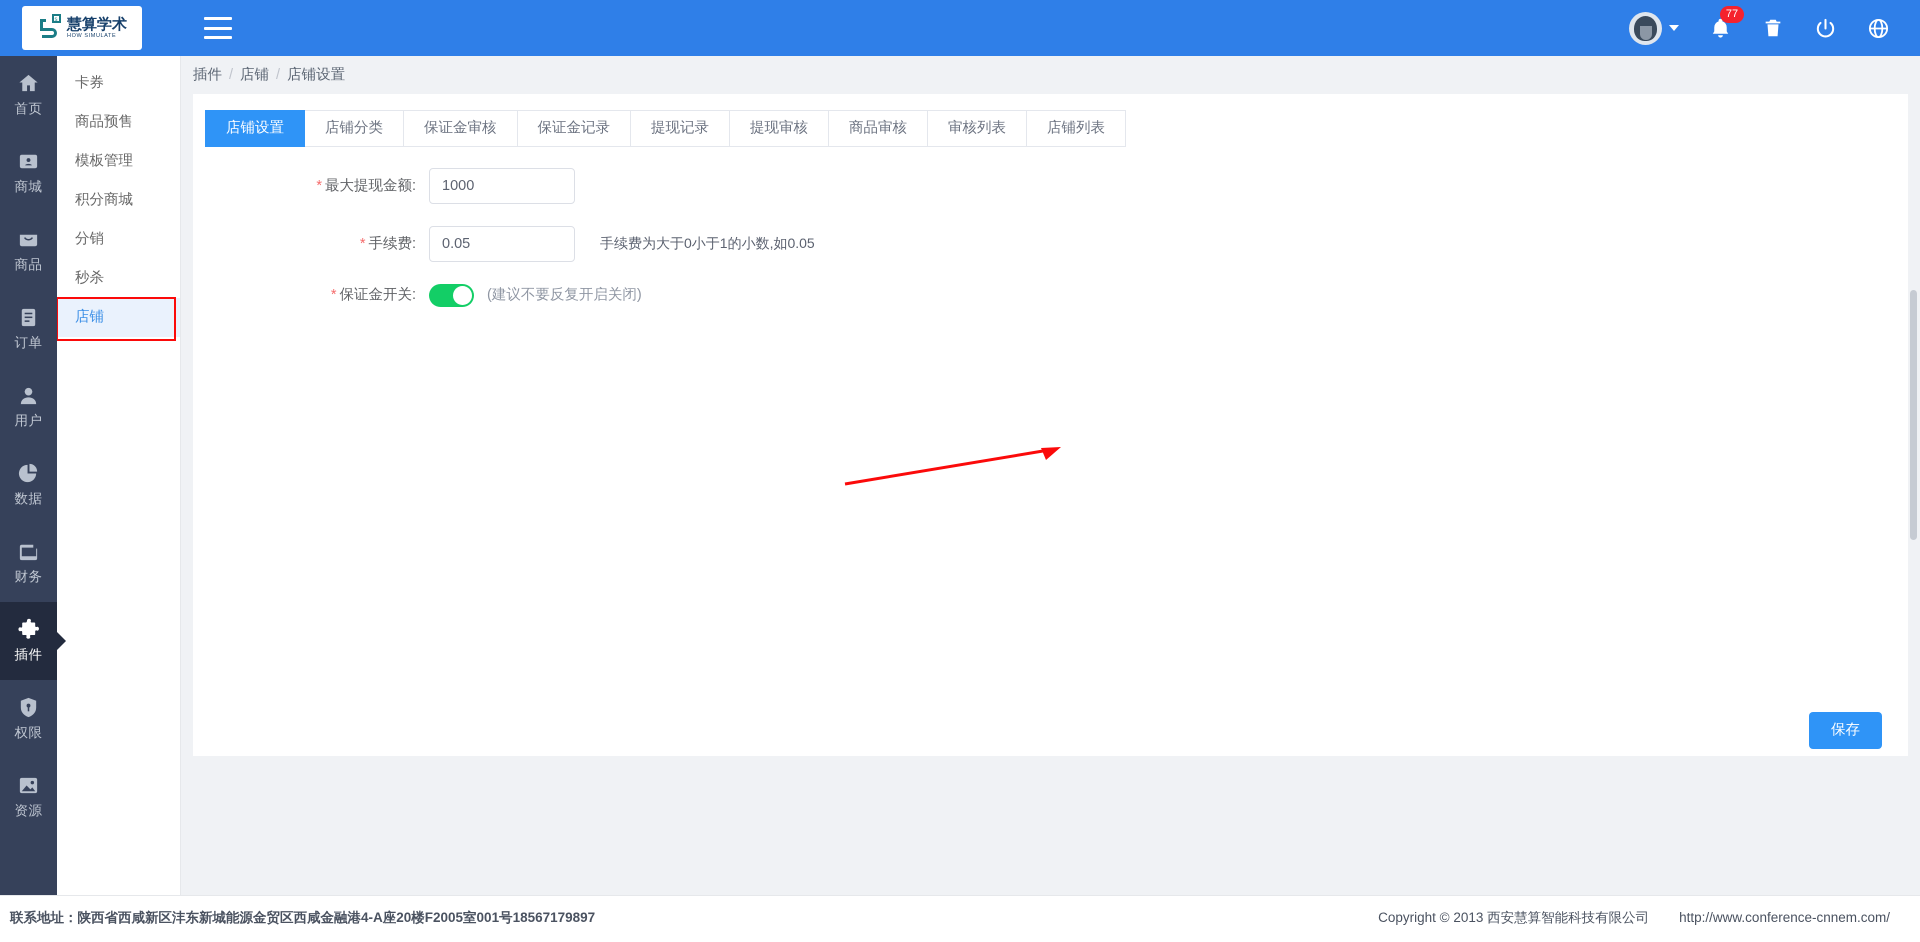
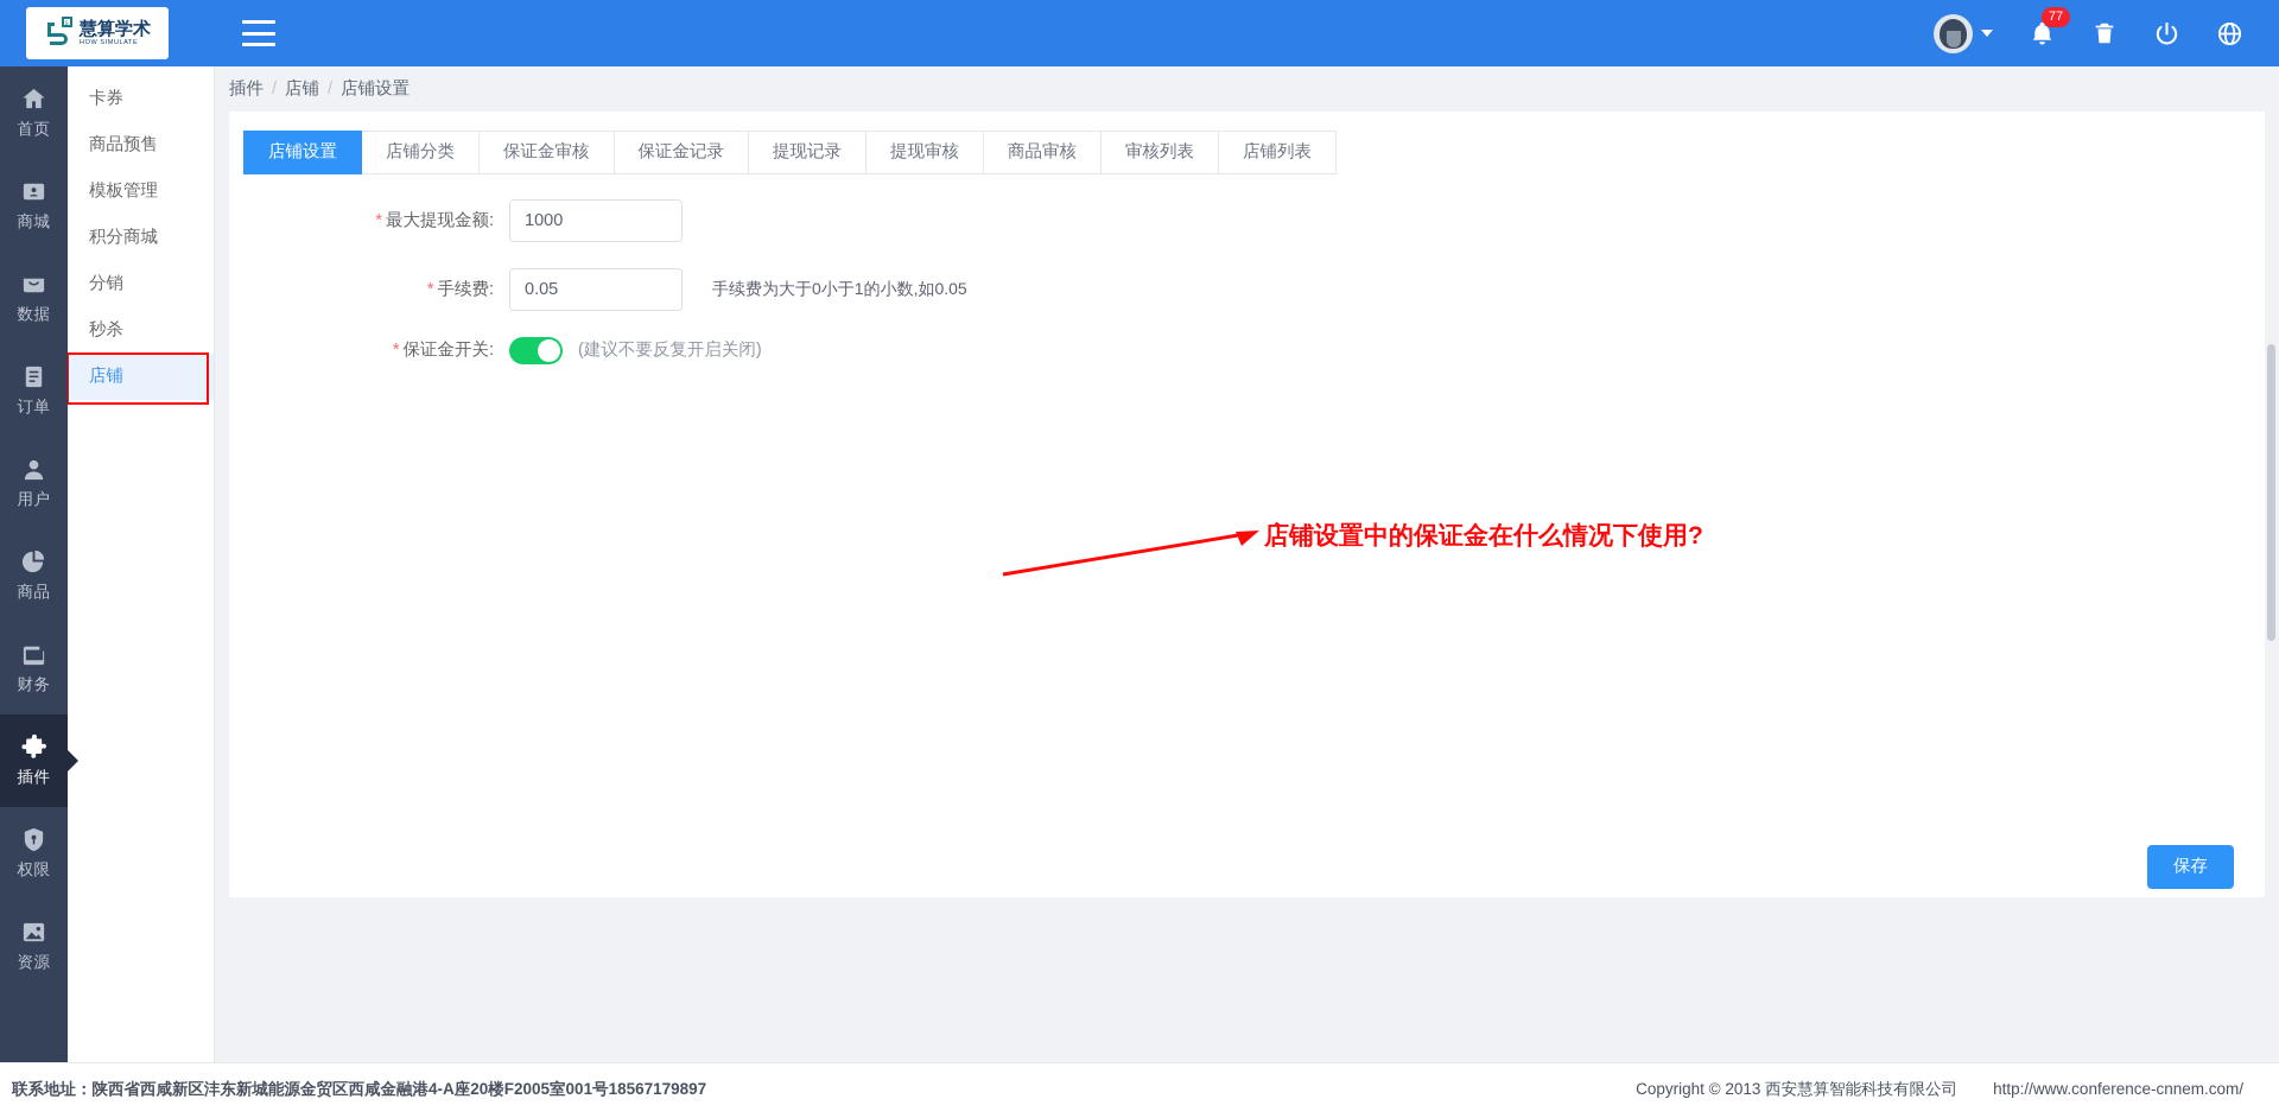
  慧算学术
  77
  首页
  商城
- 商品
+ 数据
  订单
  用户
- 数据
+ 商品
  财务
  插件
  权限
  资源
  卡券
  商品预售
  模板管理
  积分商城
  分销
  秒杀
  店铺
  插件
  /
  店铺
  /
  店铺设置
  店铺设置
  店铺分类
  保证金审核
  保证金记录
  提现记录
  提现审核
  商品审核
  审核列表
  店铺列表
  * 最大提现金额:
  1000
  * 手续费:
  0.05
  手续费为大于0小于1的小数,如0.05
  * 保证金开关:
  (建议不要反复开启关闭)
+ 店铺设置中的保证金在什么情况下使用?
  保存
  联系地址：陕西省西咸新区沣东新城能源金贸区西咸金融港4-A座20楼F2005室001号18567179897
  Copyright © 2013 西安慧算智能科技有限公司
  http://www.conference-cnnem.com/
